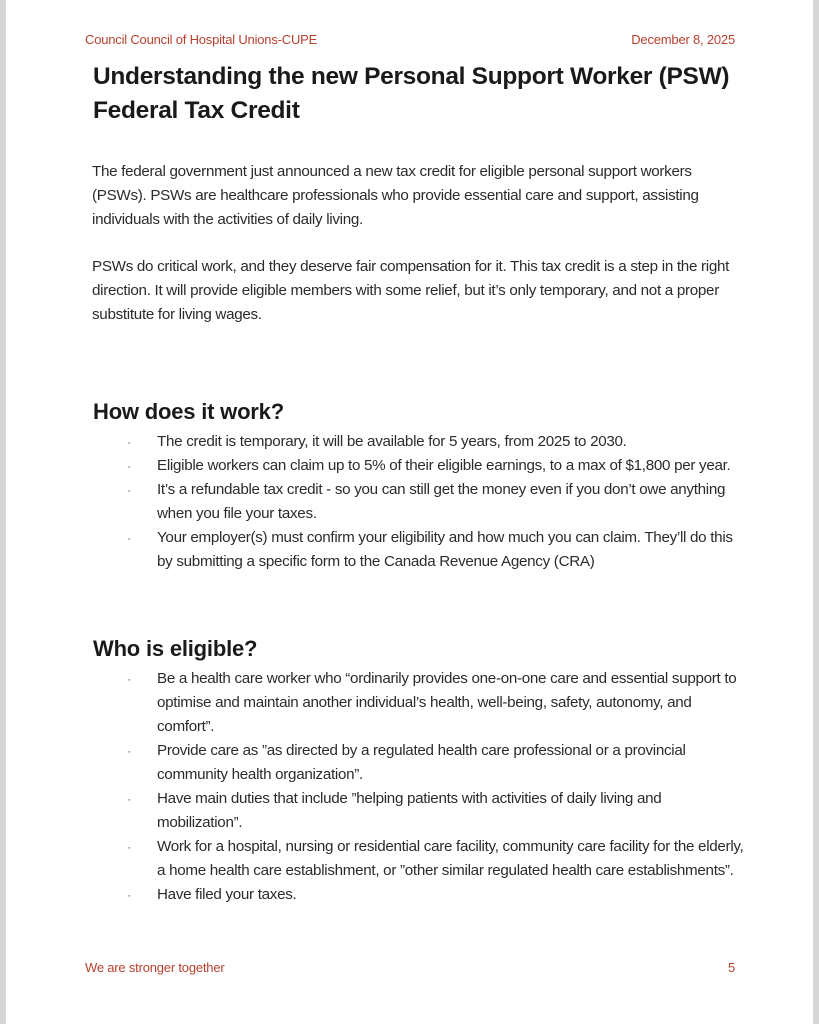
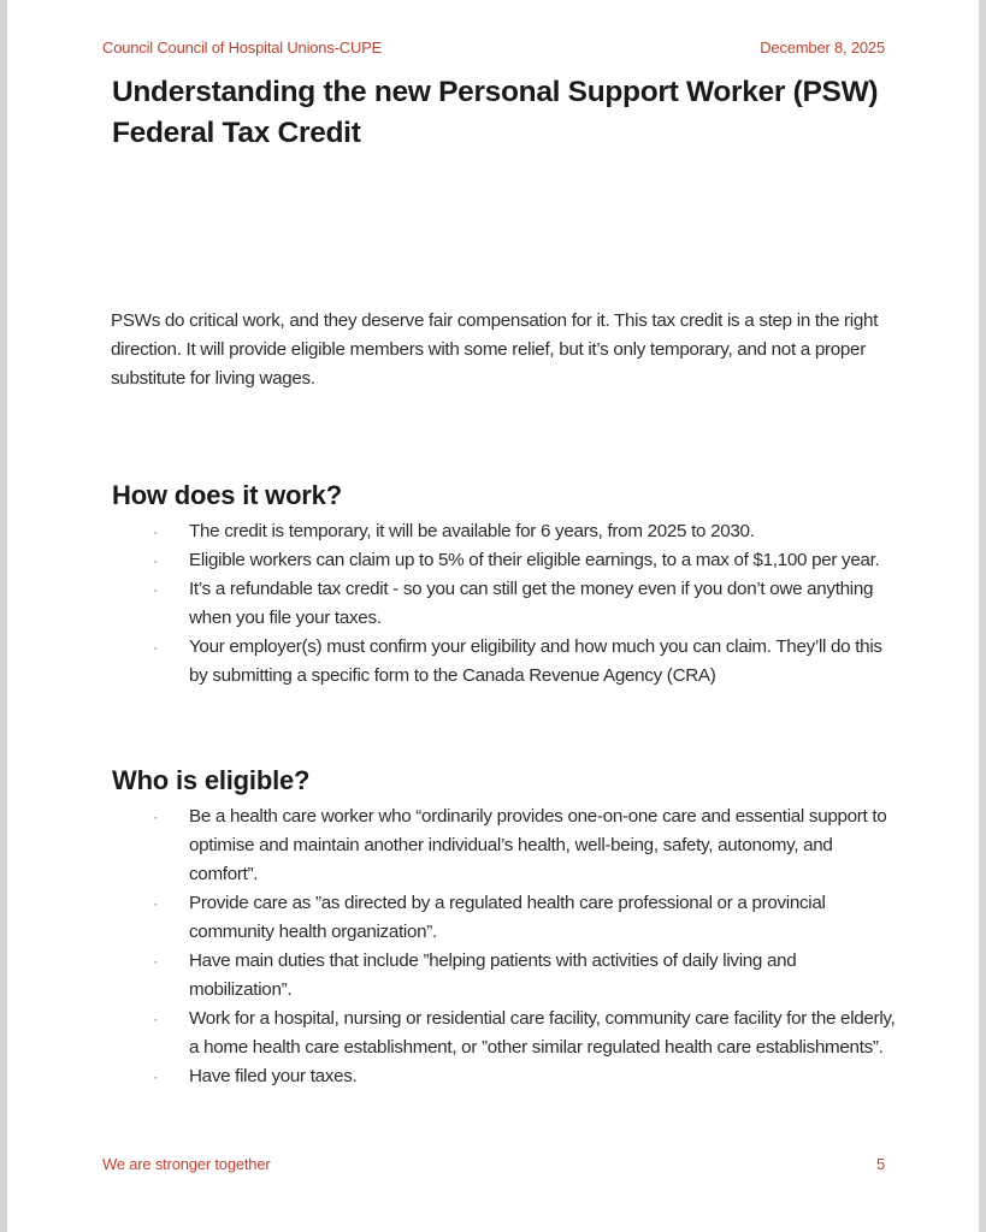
  Council Council of Hospital Unions-CUPE
  December 8, 2025
  Understanding the new Personal Support Worker (PSW) Federal Tax Credit
- The federal government just announced a new tax credit for eligible personal support workers (PSWs). PSWs are healthcare professionals who provide essential care and support, assisting individuals with the activities of daily living.
  PSWs do critical work, and they deserve fair compensation for it. This tax credit is a step in the right direction. It will provide eligible members with some relief, but it’s only temporary, and not a proper substitute for living wages.
  How does it work?
  ·
- The credit is temporary, it will be available for 5 years, from 2025 to 2030.
+ The credit is temporary, it will be available for 6 years, from 2025 to 2030.
  ·
- Eligible workers can claim up to 5% of their eligible earnings, to a max of $1,800 per year.
+ Eligible workers can claim up to 5% of their eligible earnings, to a max of $1,100 per year.
  ·
  It’s a refundable tax credit - so you can still get the money even if you don’t owe anything when you file your taxes.
  ·
  Your employer(s) must confirm your eligibility and how much you can claim. They’ll do this by submitting a specific form to the Canada Revenue Agency (CRA)
  Who is eligible?
  ·
  Be a health care worker who “ordinarily provides one-on-one care and essential support to optimise and maintain another individual’s health, well-being, safety, autonomy, and comfort”.
  ·
  Provide care as ”as directed by a regulated health care professional or a provincial community health organization”.
  ·
  Have main duties that include ”helping patients with activities of daily living and mobilization”.
  ·
  Work for a hospital, nursing or residential care facility, community care facility for the elderly, a home health care establishment, or ”other similar regulated health care establishments”.
  ·
  Have filed your taxes.
  We are stronger together
  5
